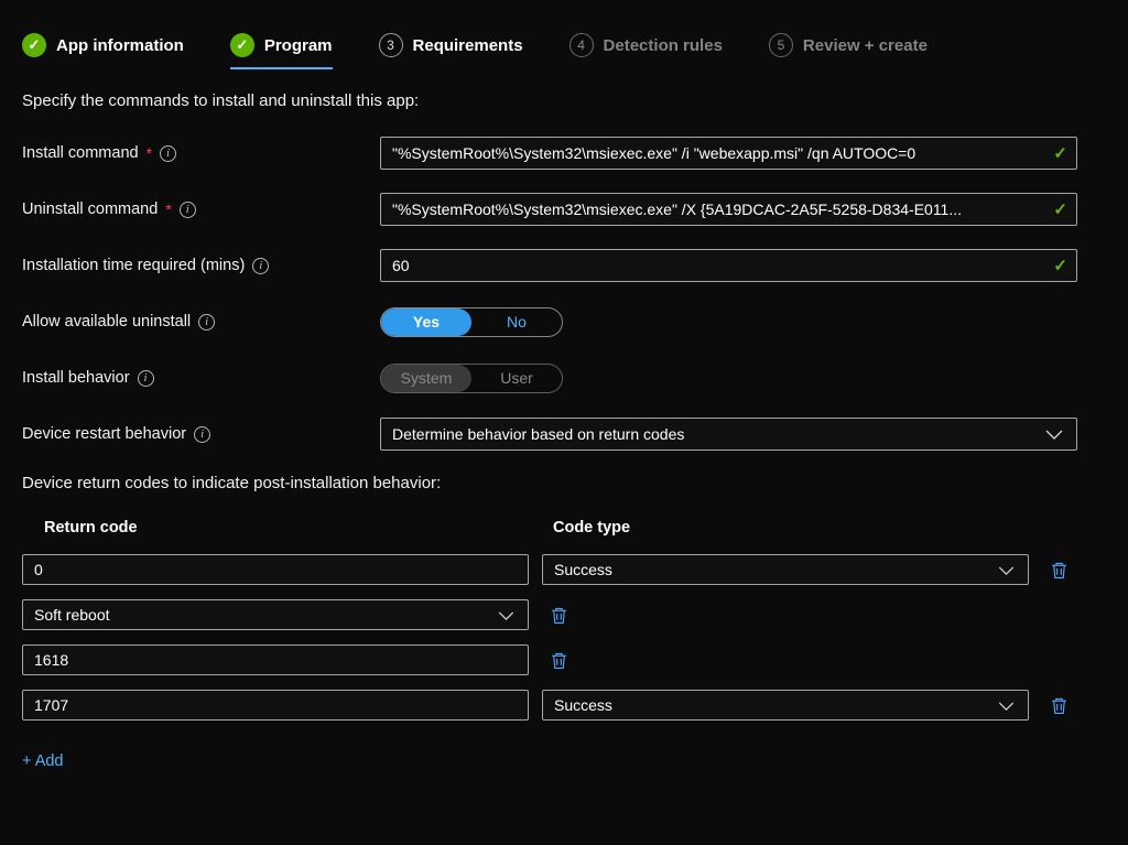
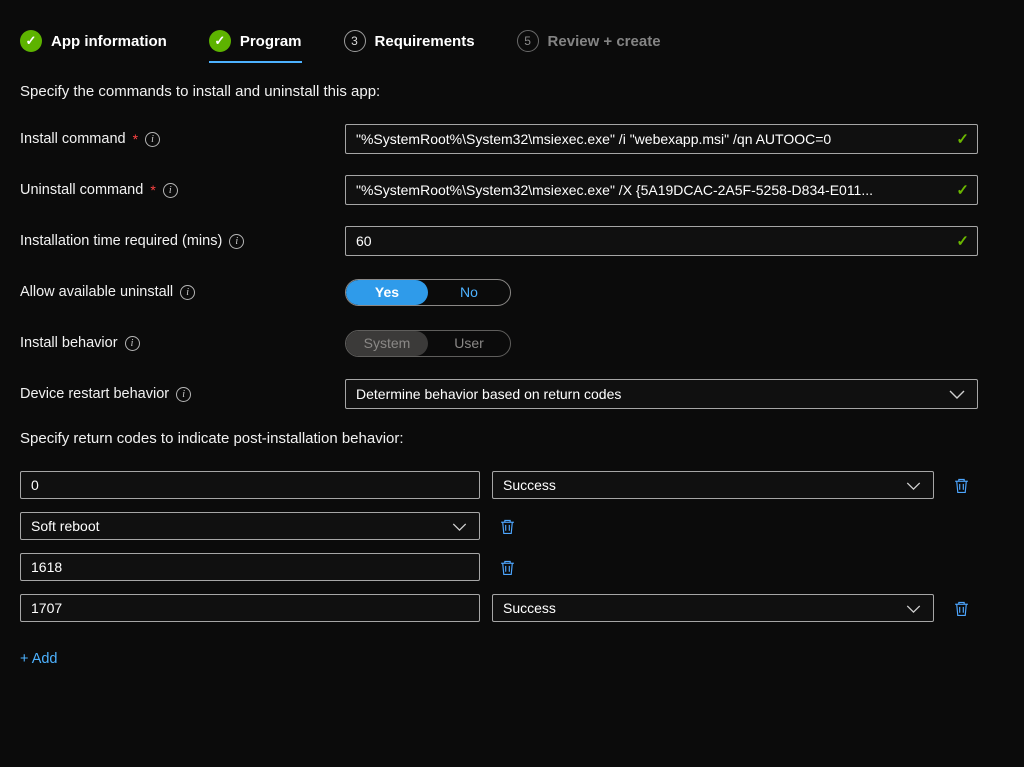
  ✓
  App information
  ✓
  Program
  3
  Requirements
- 4
- Detection rules
  5
  Review + create
  Specify the commands to install and uninstall this app:
  Install command
  *
  i
  "%SystemRoot%\System32\msiexec.exe" /i "webexapp.msi" /qn AUTOOC=0
  ✓
  Uninstall command
  *
  i
  "%SystemRoot%\System32\msiexec.exe" /X {5A19DCAC-2A5F-5258-D834-E011...
  ✓
  Installation time required (mins)
  i
  60
  ✓
  Allow available uninstall
  i
  Yes
  No
  Install behavior
  i
  System
  User
  Device restart behavior
  i
  Determine behavior based on return codes
- Device return codes to indicate post-installation behavior:
+ Specify return codes to indicate post-installation behavior:
- Return code
- Code type
  0
  Success
  Soft reboot
  1618
  1707
  Success
  + Add
